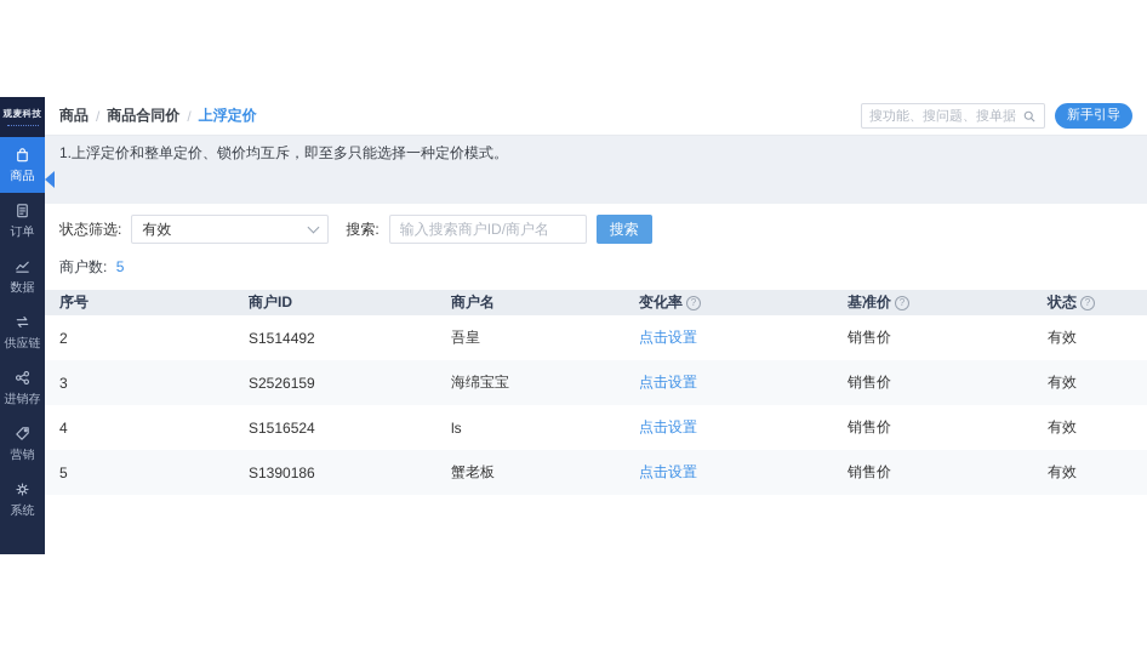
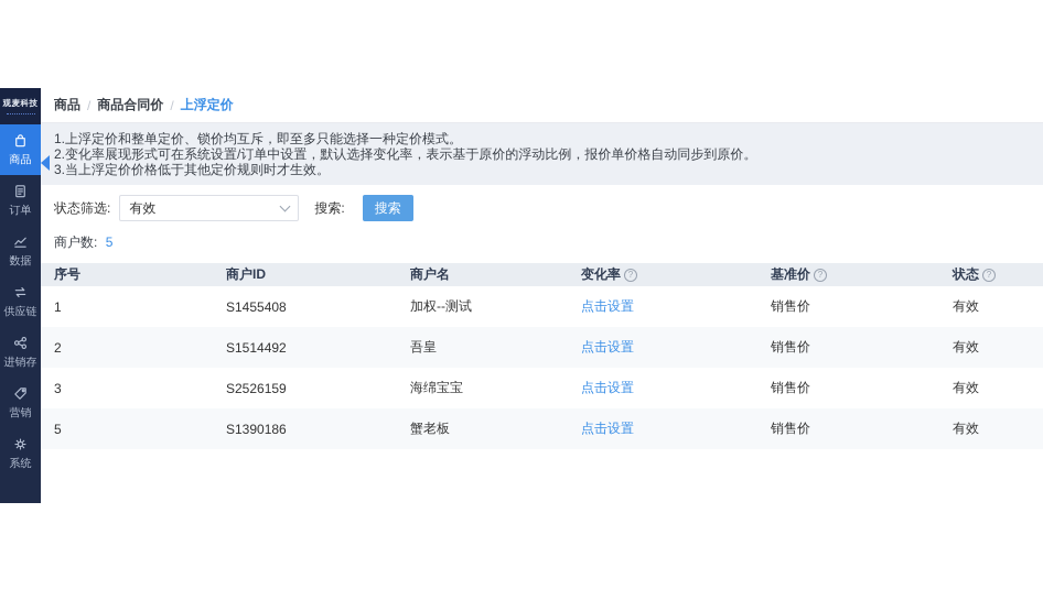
  观麦科技
  商品
  订单
  数据
  供应链
  进销存
  营销
  系统
  商品
  /
  商品合同价
  /
  上浮定价
- 搜功能、搜问题、搜单据
- 新手引导
  1.上浮定价和整单定价、锁价均互斥，即至多只能选择一种定价模式。
+ 2.变化率展现形式可在系统设置/订单中设置，默认选择变化率，表示基于原价的浮动比例，报价单价格自动同步到原价。
+ 3.当上浮定价价格低于其他定价规则时才生效。
  状态筛选:
  有效
  搜索:
- 输入搜索商户ID/商户名
  搜索
  商户数: 5
  序号	商户ID	商户名	变化率 ?	基准价 ?	状态 ?
+ 1	S1455408	加权--测试	点击设置	销售价	有效
  2	S1514492	吾皇	点击设置	销售价	有效
  3	S2526159	海绵宝宝	点击设置	销售价	有效
- 4	S1516524	ls	点击设置	销售价	有效
  5	S1390186	蟹老板	点击设置	销售价	有效
